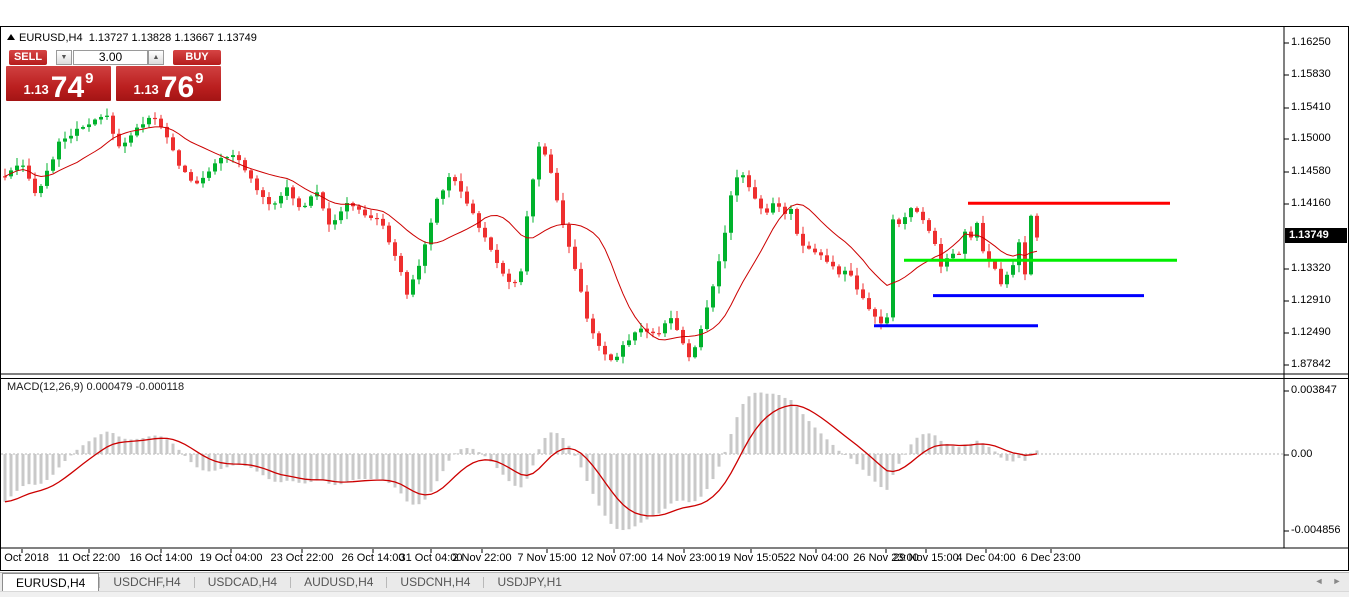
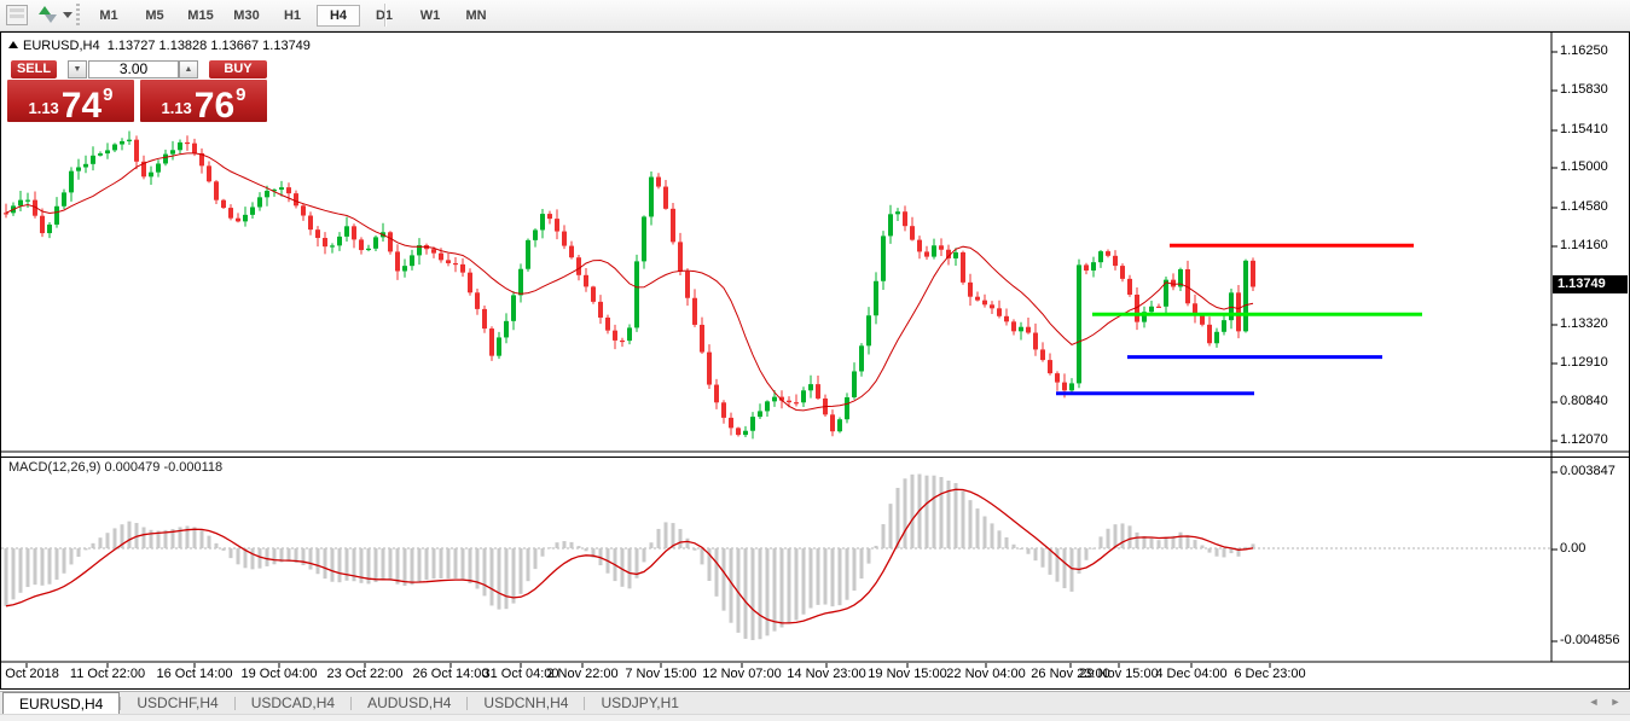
+ M1
+ M5
+ M15
+ M30
+ H1
+ H4
+ D1
+ W1
+ MN
  EURUSD,H4 1.13727 1.13828 1.13667 1.13749
  SELL
  3.00
  BUY
  1.13
  74
  9
  1.13
  76
  9
  MACD(12,26,9) 0.000479 -0.000118
  1.16250
  1.15830
  1.15410
  1.15000
  1.14580
  1.14160
  1.13320
  1.12910
- 1.12490
+ 0.80840
- 1.87842
+ 1.12070
  0.003847
  0.00
  -0.004856
  Oct 2018
  11 Oct 22:00
  16 Oct 14:00
  19 Oct 04:00
  23 Oct 22:00
  26 Oct 14:00
  31 Oct 04:00
  2 Nov 22:00
  7 Nov 15:00
  12 Nov 07:00
  14 Nov 23:00
- 19 Nov 15:05
+ 19 Nov 15:00
  22 Nov 04:00
  26 Nov 23:00
  29 Nov 15:00
  4 Dec 04:00
  6 Dec 23:00
  1.13749
  EURUSD,H4
  USDCHF,H4
  USDCAD,H4
  AUDUSD,H4
  USDCNH,H4
  USDJPY,H1
  ◄
  ►
